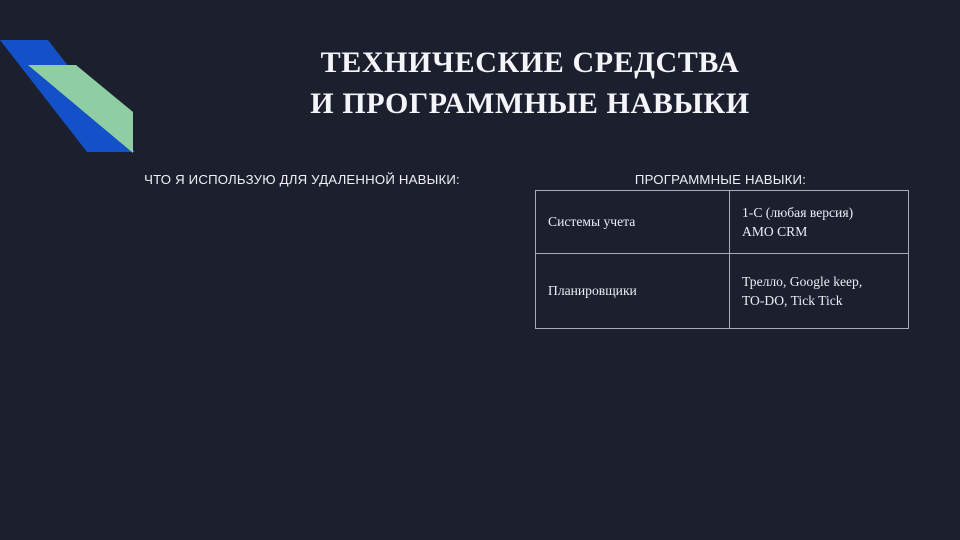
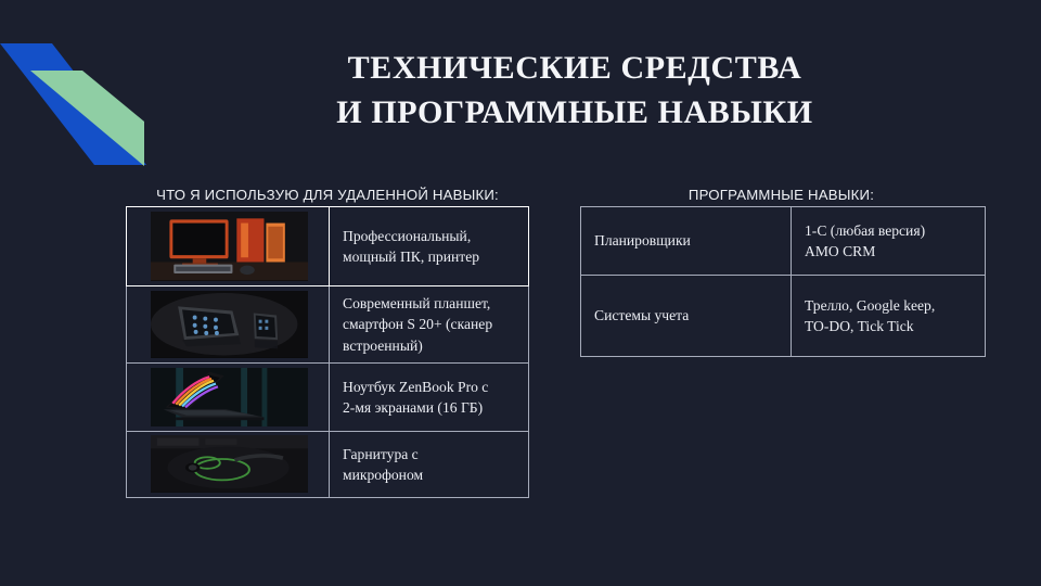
  ТЕХНИЧЕСКИЕ СРЕДСТВА
  И ПРОГРАММНЫЕ НАВЫКИ
  ЧТО Я ИСПОЛЬЗУЮ ДЛЯ УДАЛЕННОЙ НАВЫКИ:
+ 	Профессиональный, мощный ПК, принтер
+ 	Современный планшет, смартфон S 20+ (сканер встроенный)
+ 	Ноутбук ZenBook Pro с 2-мя экранами (16 ГБ)
+ 	Гарнитура с микрофоном
  ПРОГРАММНЫЕ НАВЫКИ:
- Системы учета	1-С (любая версия) AMO CRM
+ Планировщики	1-С (любая версия) AMO CRM
- Планировщики	Трелло, Google keep, TO-DO, Tick Tick
+ Системы учета	Трелло, Google keep, TO-DO, Tick Tick
